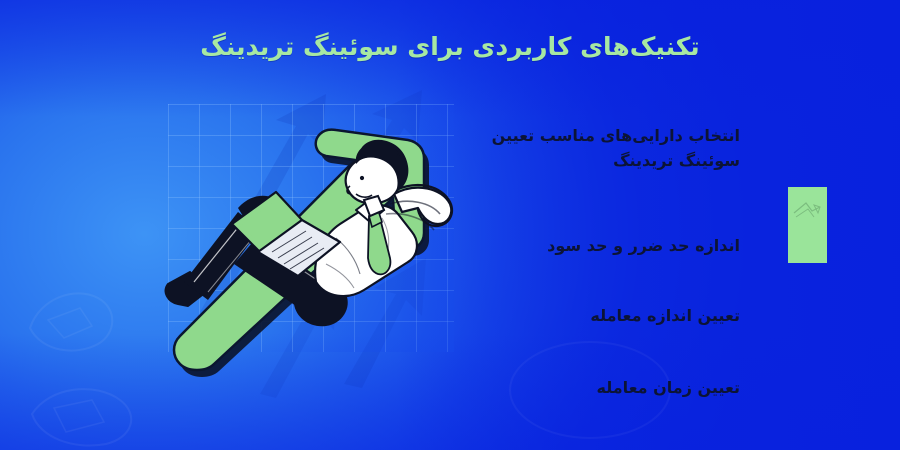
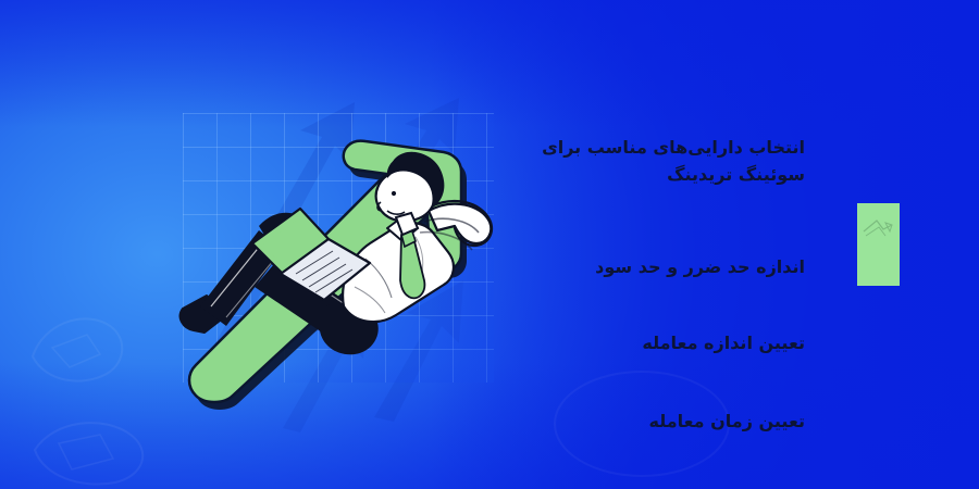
- تکنیک‌های کاربردی برای سوئینگ تریدینگ
- انتخاب دارایی‌های مناسب تعیین سوئینگ تریدینگ
+ انتخاب دارایی‌های مناسب برای سوئینگ تریدینگ
  اندازه حد ضرر و حد سود
  تعیین اندازه معامله
  تعیین زمان معامله
